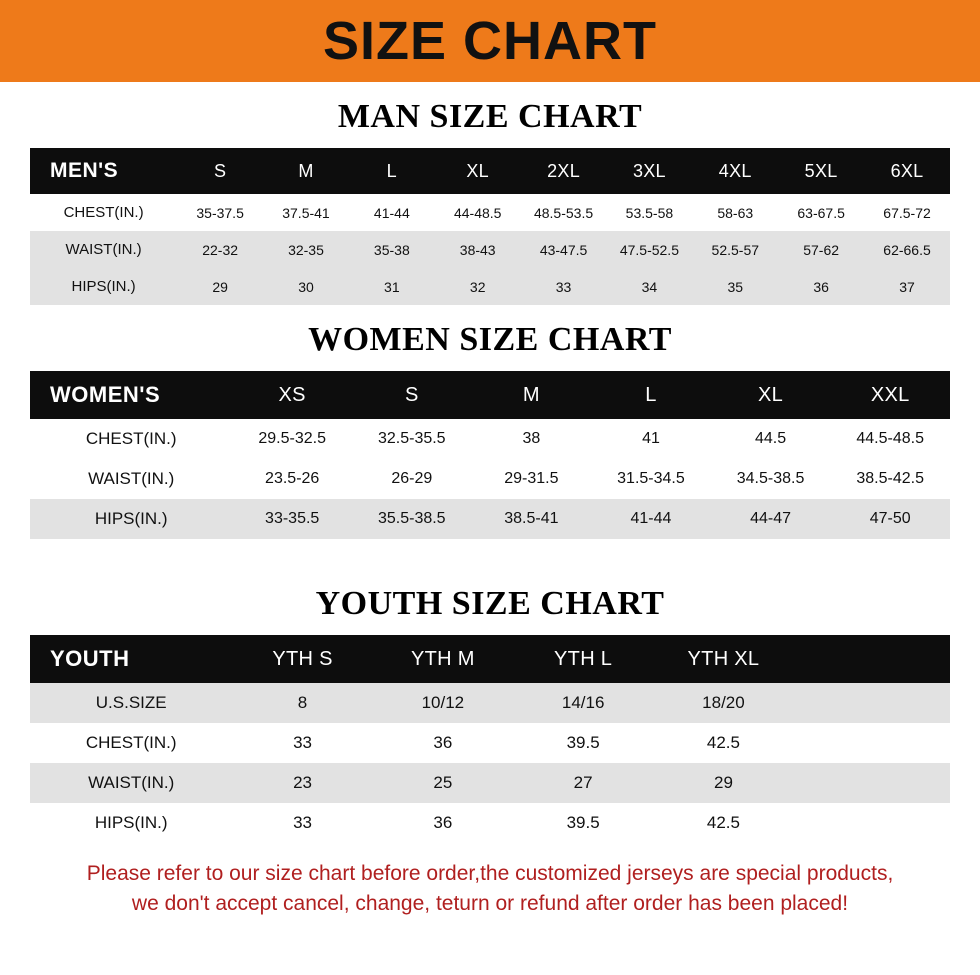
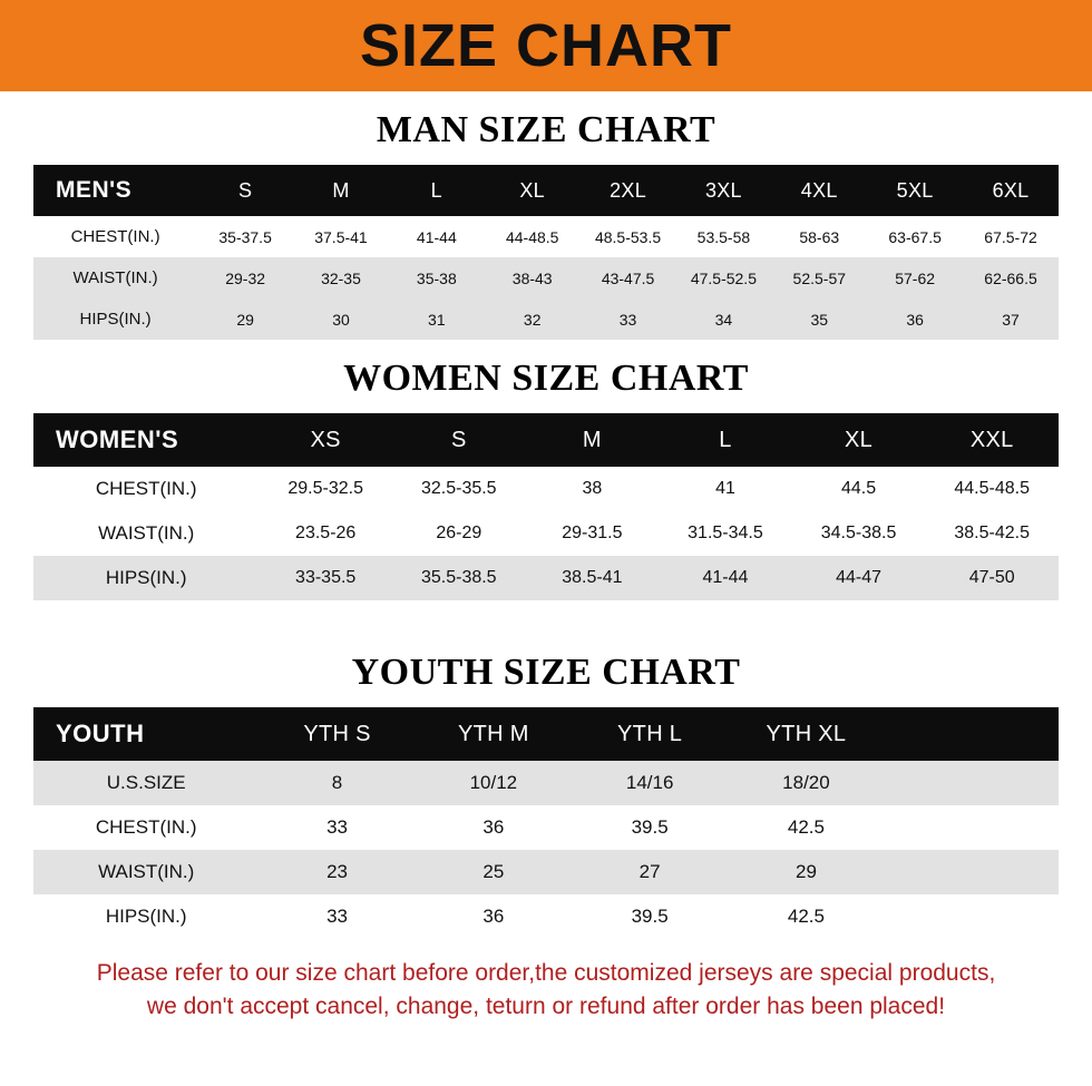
  SIZE CHART
  MAN SIZE CHART
  MEN'S	S	M	L	XL	2XL	3XL	4XL	5XL	6XL
  CHEST(IN.)	35-37.5	37.5-41	41-44	44-48.5	48.5-53.5	53.5-58	58-63	63-67.5	67.5-72
- WAIST(IN.)	22-32	32-35	35-38	38-43	43-47.5	47.5-52.5	52.5-57	57-62	62-66.5
+ WAIST(IN.)	29-32	32-35	35-38	38-43	43-47.5	47.5-52.5	52.5-57	57-62	62-66.5
  HIPS(IN.)	29	30	31	32	33	34	35	36	37
  WOMEN SIZE CHART
  WOMEN'S	XS	S	M	L	XL	XXL
  CHEST(IN.)	29.5-32.5	32.5-35.5	38	41	44.5	44.5-48.5
  WAIST(IN.)	23.5-26	26-29	29-31.5	31.5-34.5	34.5-38.5	38.5-42.5
  HIPS(IN.)	33-35.5	35.5-38.5	38.5-41	41-44	44-47	47-50
  YOUTH SIZE CHART
  YOUTH	YTH S	YTH M	YTH L	YTH XL
  U.S.SIZE	8	10/12	14/16	18/20
  CHEST(IN.)	33	36	39.5	42.5
  WAIST(IN.)	23	25	27	29
  HIPS(IN.)	33	36	39.5	42.5
  Please refer to our size chart before order,the customized jerseys are special products,
  we don't accept cancel, change, teturn or refund after order has been placed!
